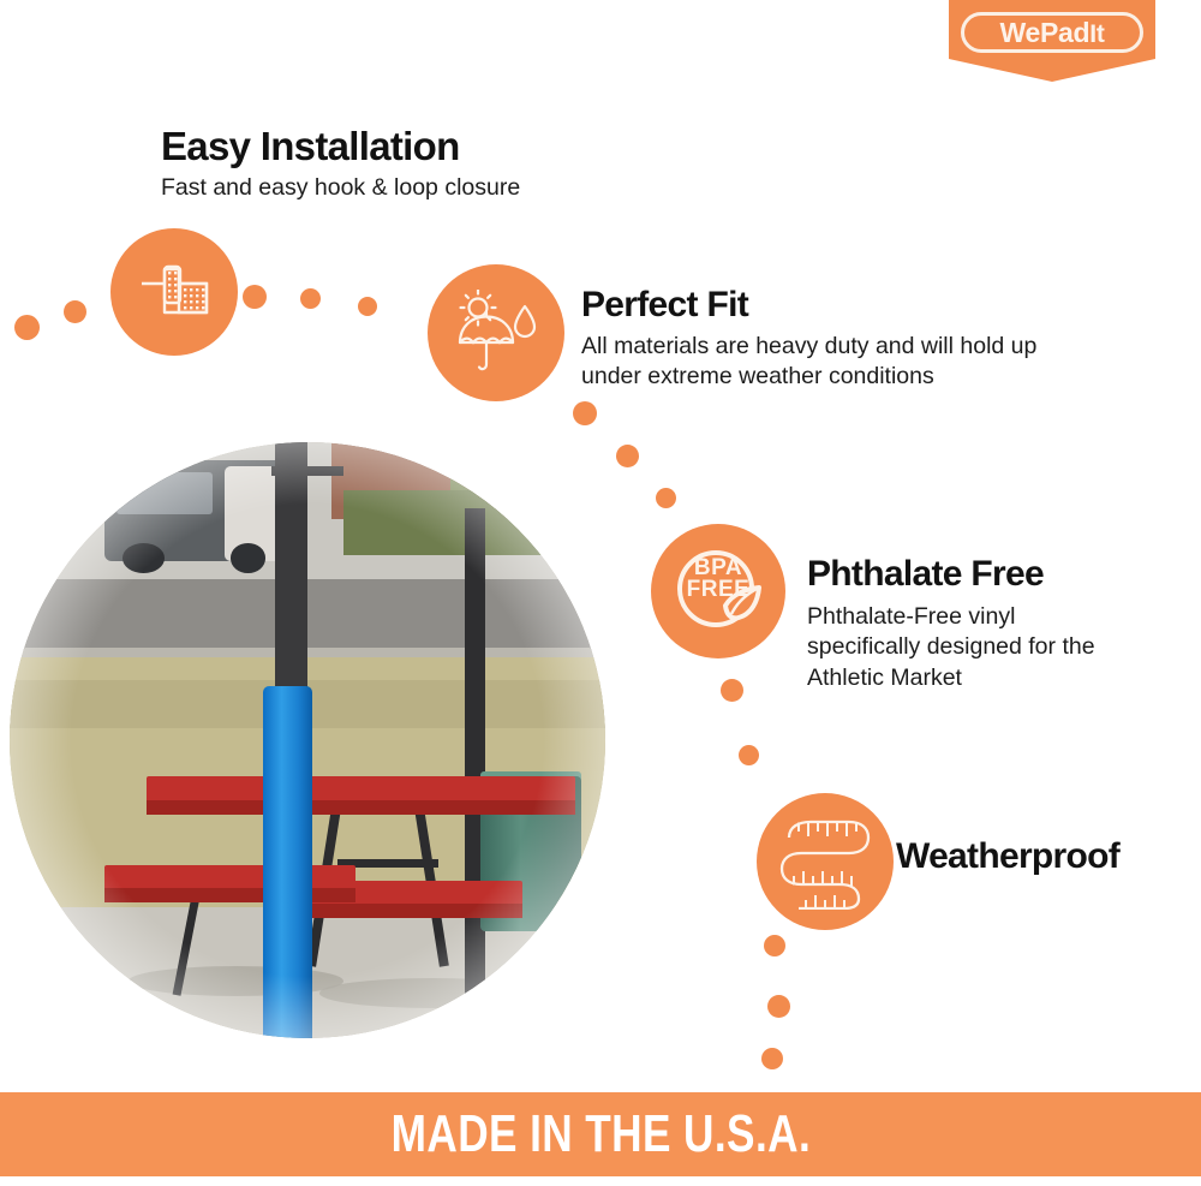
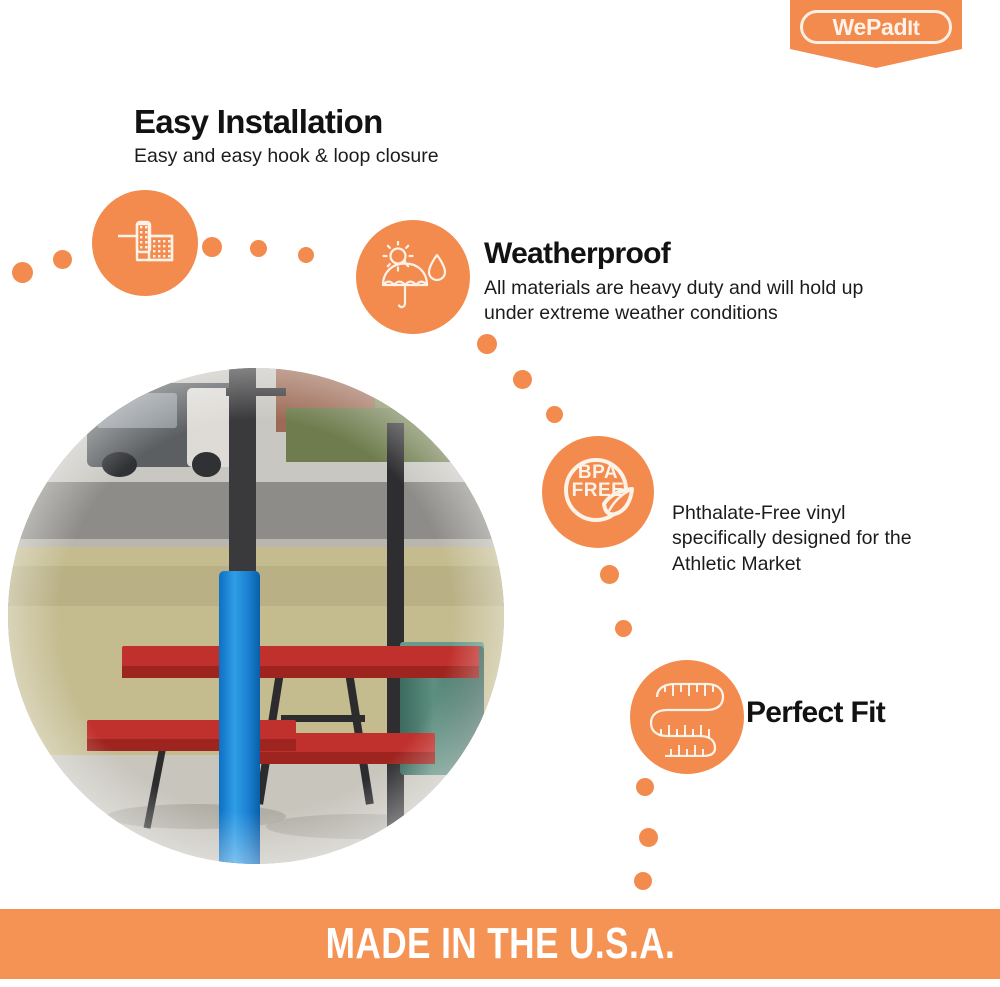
  WePadIt
  Easy Installation
- Fast and easy hook & loop closure
+ Easy and easy hook & loop closure
- Perfect Fit
+ Weatherproof
  All materials are heavy duty and will hold up under extreme weather conditions
- Phthalate Free
  Phthalate-Free vinyl specifically designed for the Athletic Market
  BPA
  FREE
- Weatherproof
+ Perfect Fit
  MADE IN THE U.S.A.
